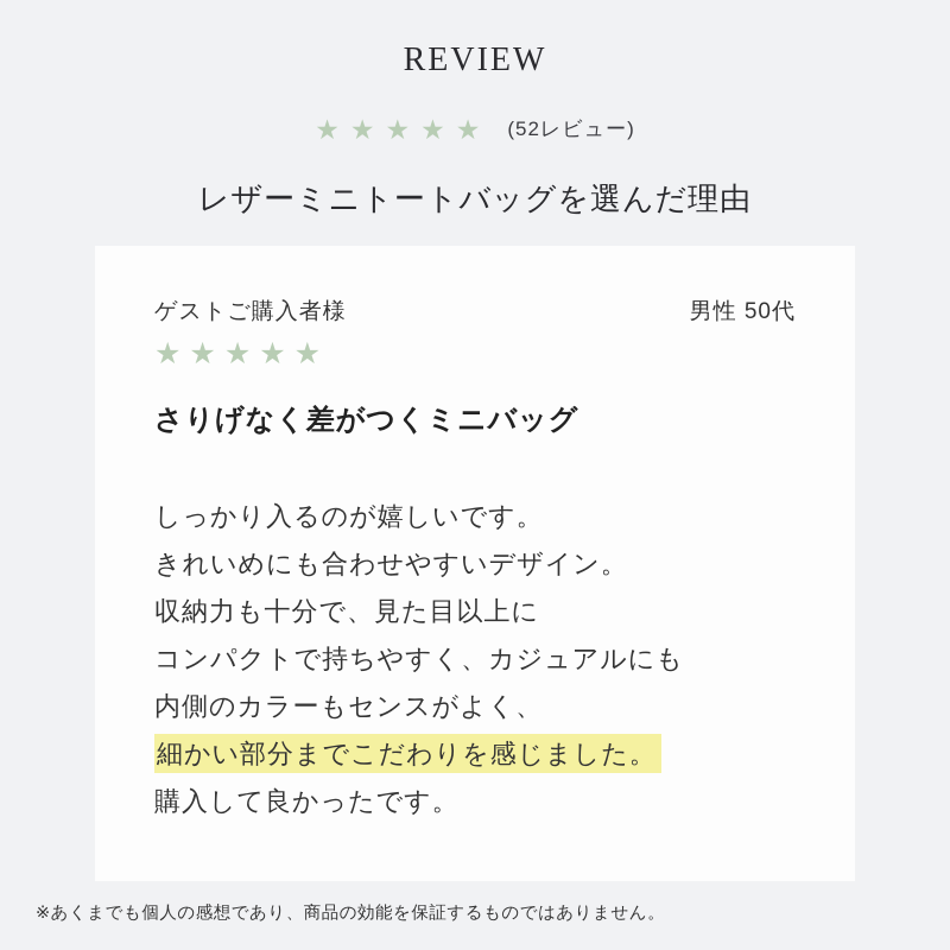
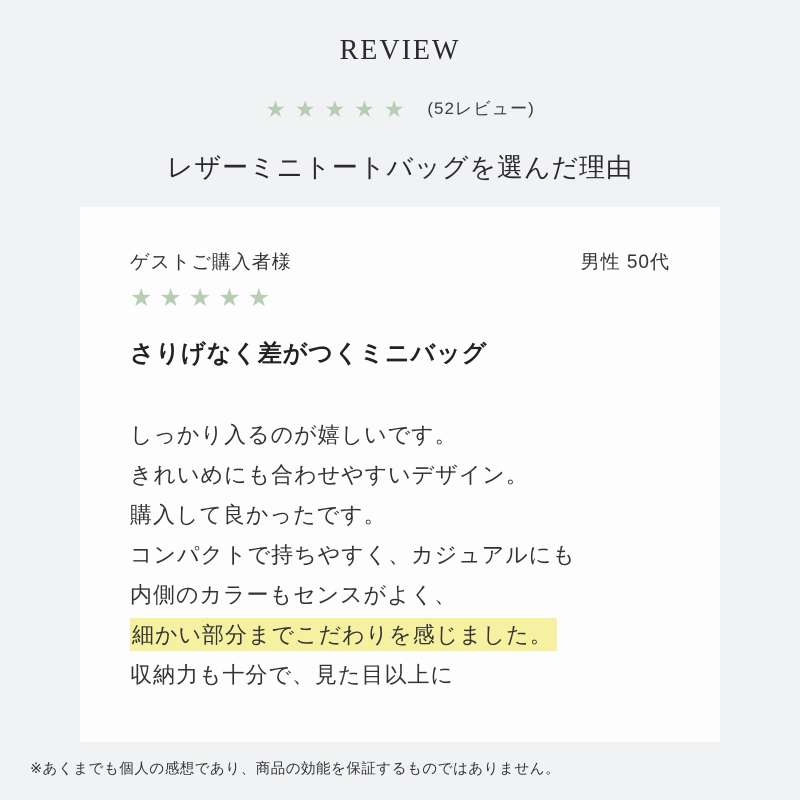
  REVIEW
  ★★★★★
  (52レビュー)
  レザーミニトートバッグを選んだ理由
  ゲストご購入者様
  男性 50代
  ★★★★★
  さりげなく差がつくミニバッグ
  しっかり入るのが嬉しいです。
  きれいめにも合わせやすいデザイン。
- 収納力も十分で、見た目以上に
+ 購入して良かったです。
  コンパクトで持ちやすく、カジュアルにも
  内側のカラーもセンスがよく、
  細かい部分までこだわりを感じました。
- 購入して良かったです。
+ 収納力も十分で、見た目以上に
  ※あくまでも個人の感想であり、商品の効能を保証するものではありません。
